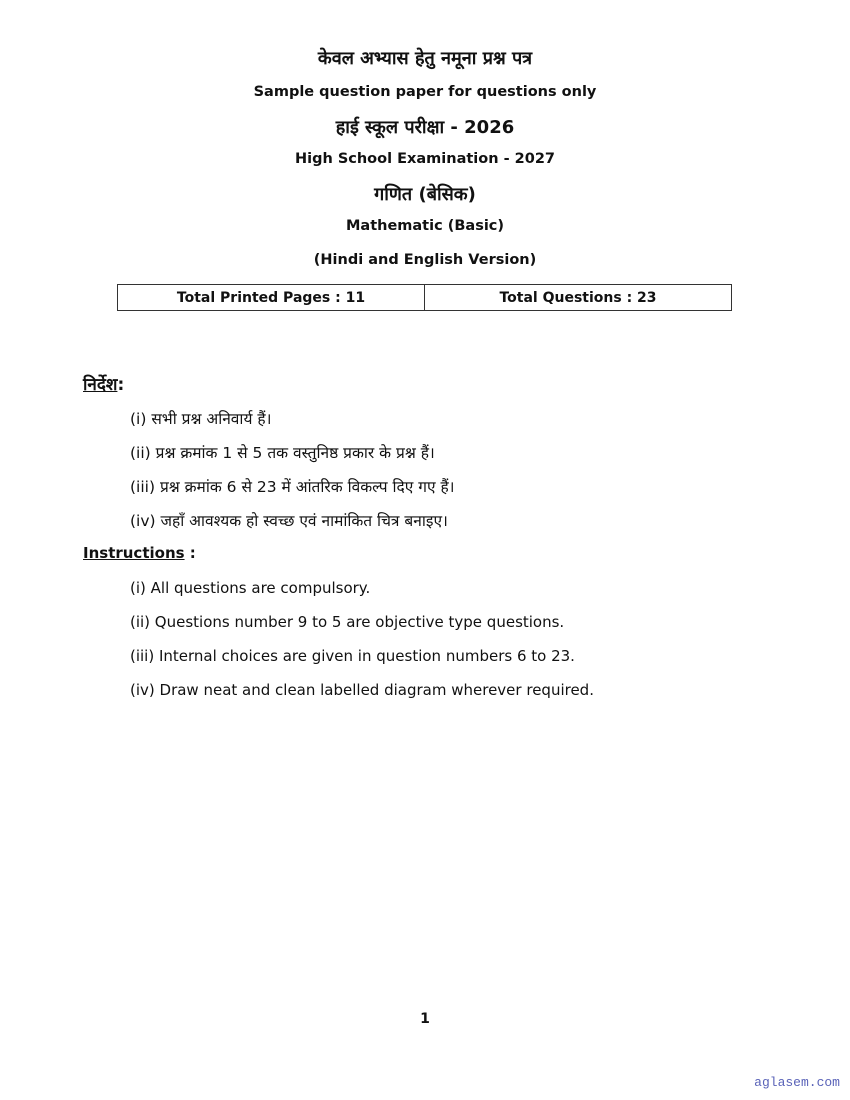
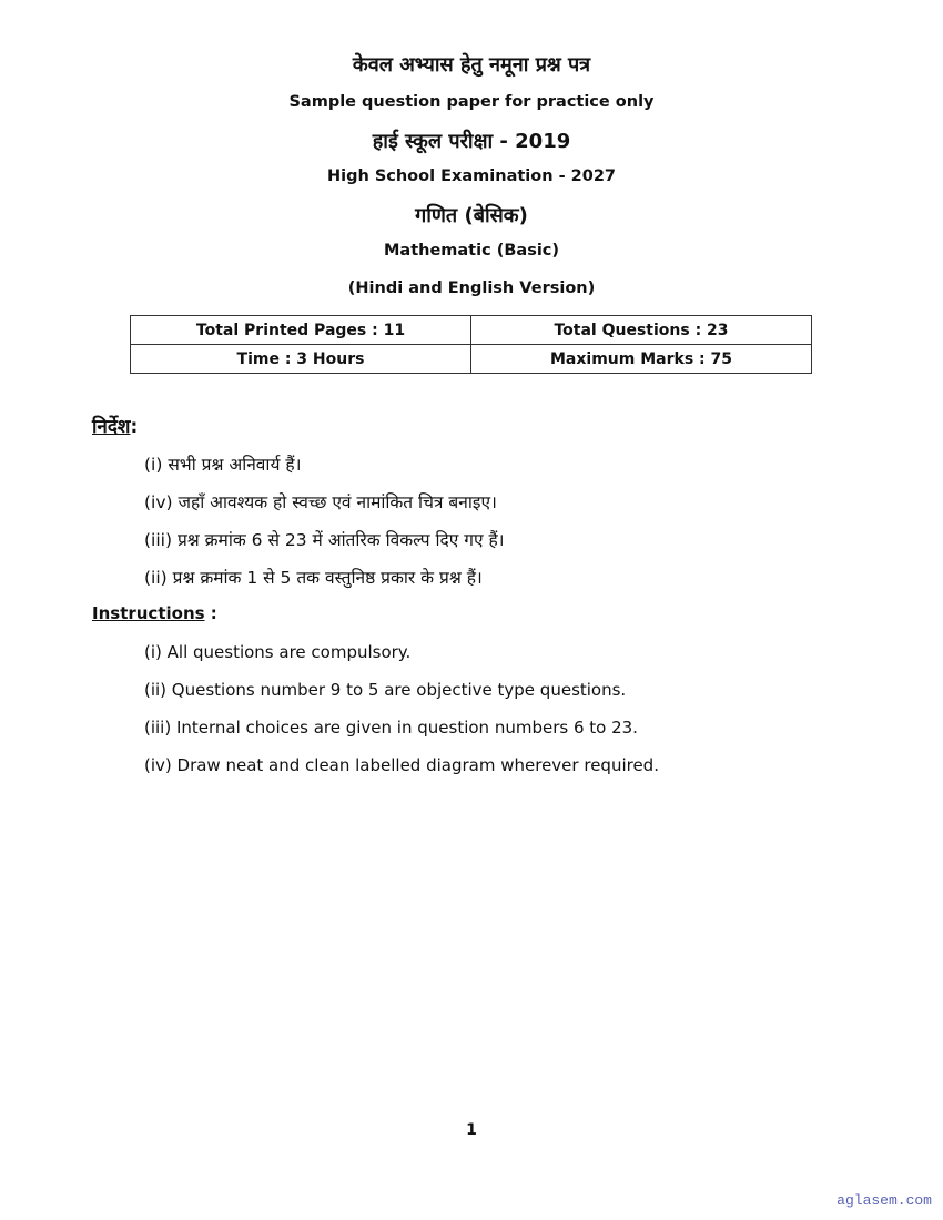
  केवल अभ्यास हेतु नमूना प्रश्न पत्र
- Sample question paper for questions only
+ Sample question paper for practice only
- हाई स्कूल परीक्षा - 2026
+ हाई स्कूल परीक्षा - 2019
  High School Examination - 2027
  गणित (बेसिक)
  Mathematic (Basic)
  (Hindi and English Version)
  Total Printed Pages : 11	Total Questions : 23
+ Time : 3 Hours	Maximum Marks : 75
  निर्देश:
  (i) सभी प्रश्न अनिवार्य हैं।
- (ii) प्रश्न क्रमांक 1 से 5 तक वस्तुनिष्ठ प्रकार के प्रश्न हैं।
+ (iv) जहाँ आवश्यक हो स्वच्छ एवं नामांकित चित्र बनाइए।
  (iii) प्रश्न क्रमांक 6 से 23 में आंतरिक विकल्प दिए गए हैं।
- (iv) जहाँ आवश्यक हो स्वच्छ एवं नामांकित चित्र बनाइए।
+ (ii) प्रश्न क्रमांक 1 से 5 तक वस्तुनिष्ठ प्रकार के प्रश्न हैं।
  Instructions :
  (i) All questions are compulsory.
  (ii) Questions number 9 to 5 are objective type questions.
  (iii) Internal choices are given in question numbers 6 to 23.
  (iv) Draw neat and clean labelled diagram wherever required.
  1
  aglasem.com
